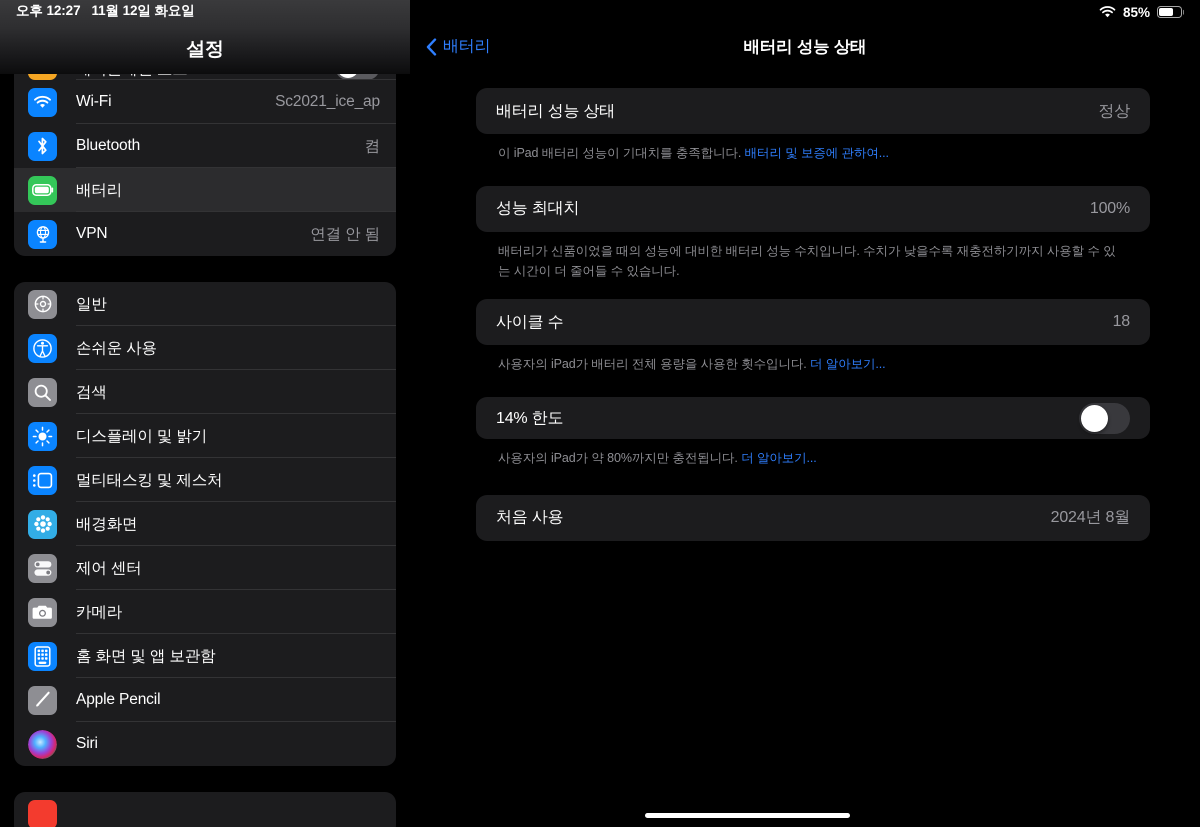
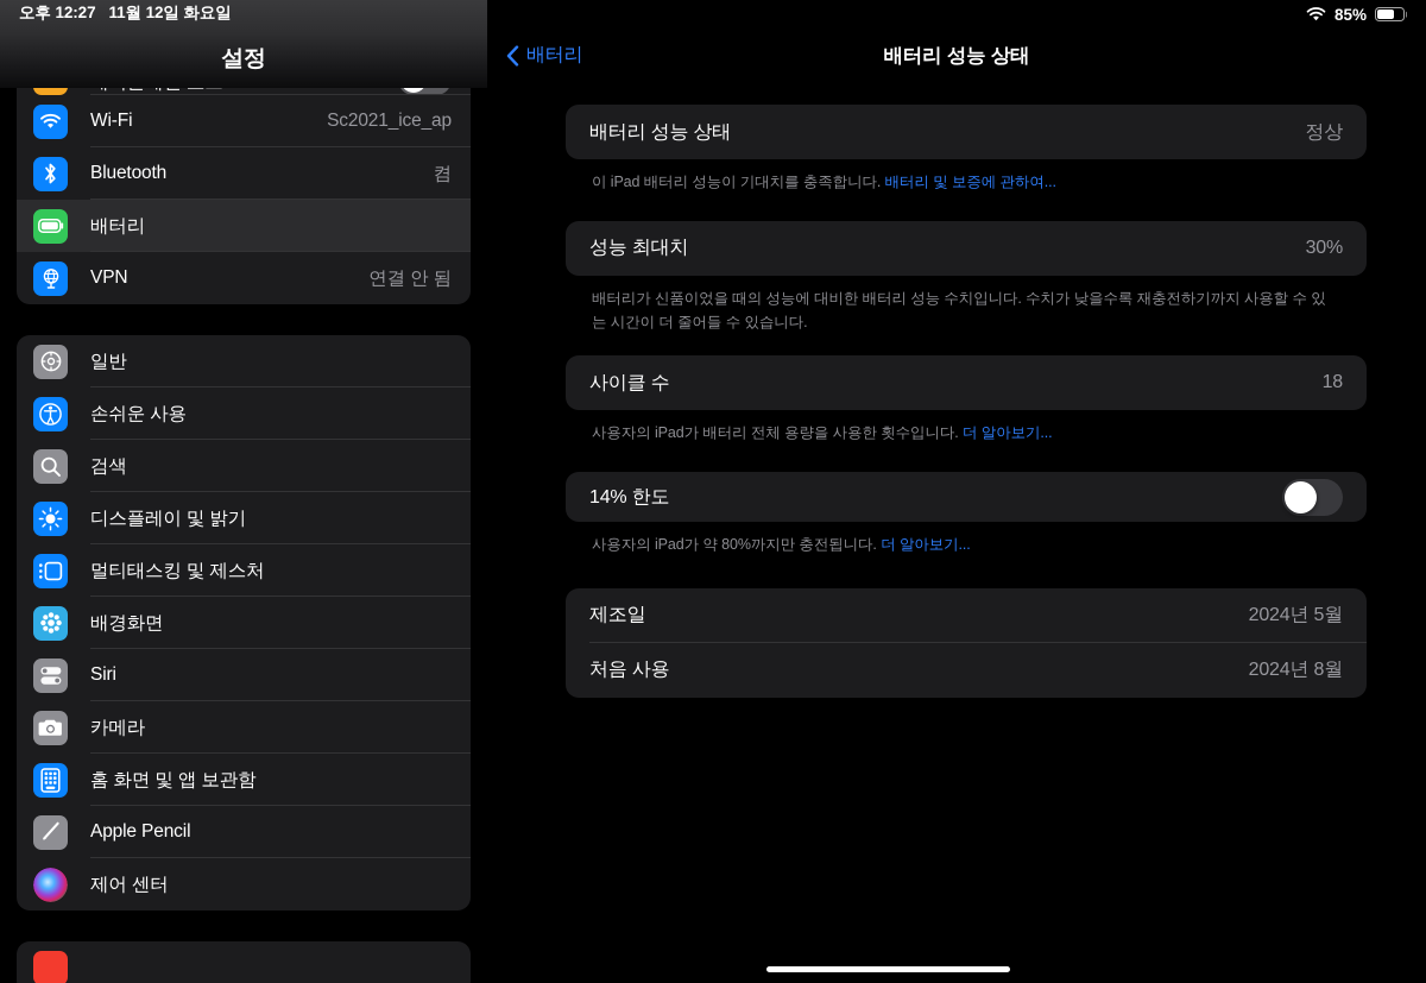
  오후 12:27
  11월 12일 화요일
  85%
  Wi-Fi
  Sc2021_ice_ap
  Bluetooth
  켬
  배터리
  VPN
  연결 안 됨
  일반
  손쉬운 사용
  검색
  디스플레이 및 밝기
  멀티태스킹 및 제스처
  배경화면
- 제어 센터
+ Siri
  카메라
  홈 화면 및 앱 보관함
  Apple Pencil
- Siri
+ 제어 센터
  설정
  배터리
  배터리 성능 상태
  배터리 성능 상태
  정상
  이 iPad 배터리 성능이 기대치를 충족합니다. 배터리 및 보증에 관하여...
  성능 최대치
- 100%
+ 30%
  배터리가 신품이었을 때의 성능에 대비한 배터리 성능 수치입니다. 수치가 낮을수록 재충전하기까지 사용할 수 있는 시간이 더 줄어들 수 있습니다.
  사이클 수
  18
  사용자의 iPad가 배터리 전체 용량을 사용한 횟수입니다. 더 알아보기...
  14% 한도
  사용자의 iPad가 약 80%까지만 충전됩니다. 더 알아보기...
+ 제조일
+ 2024년 5월
  처음 사용
  2024년 8월
